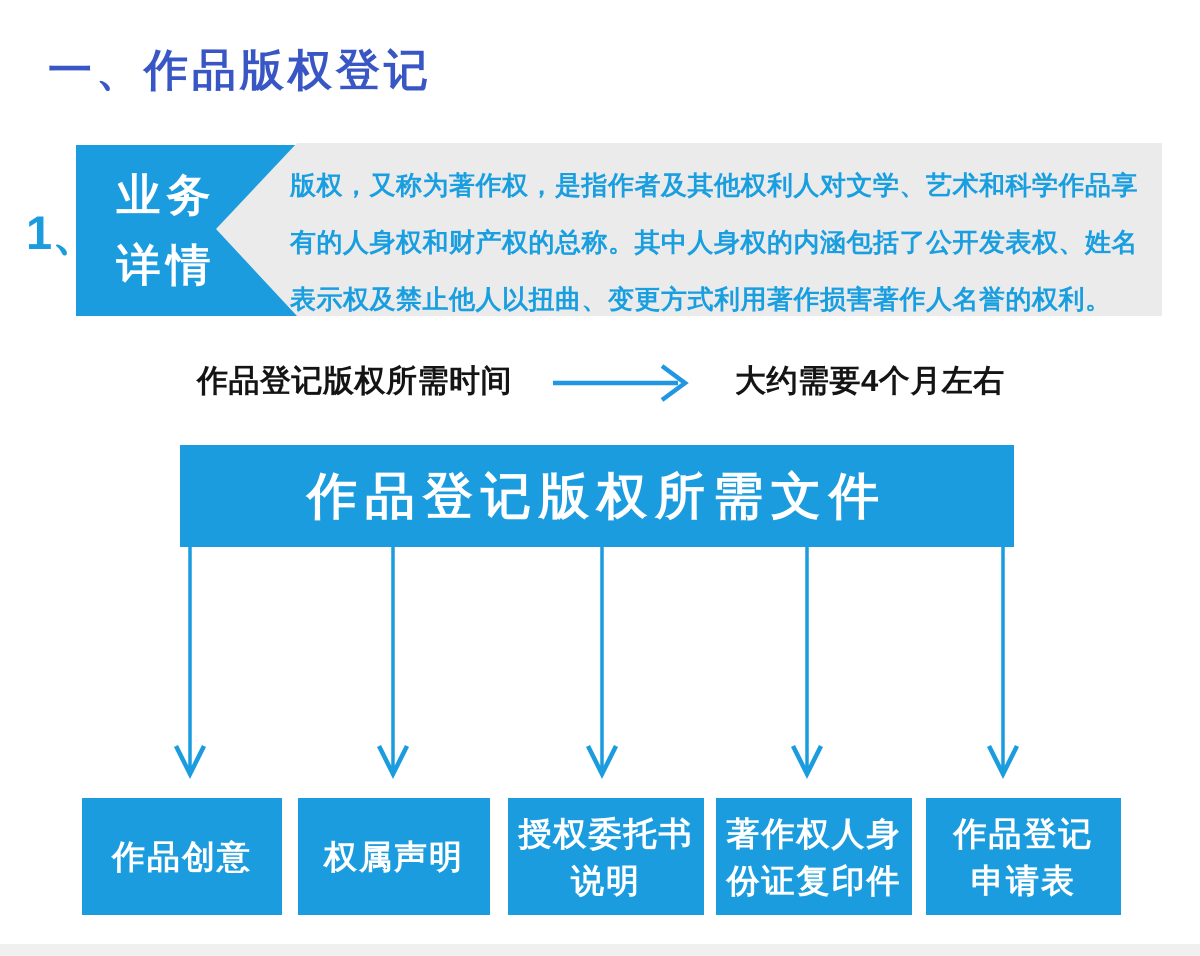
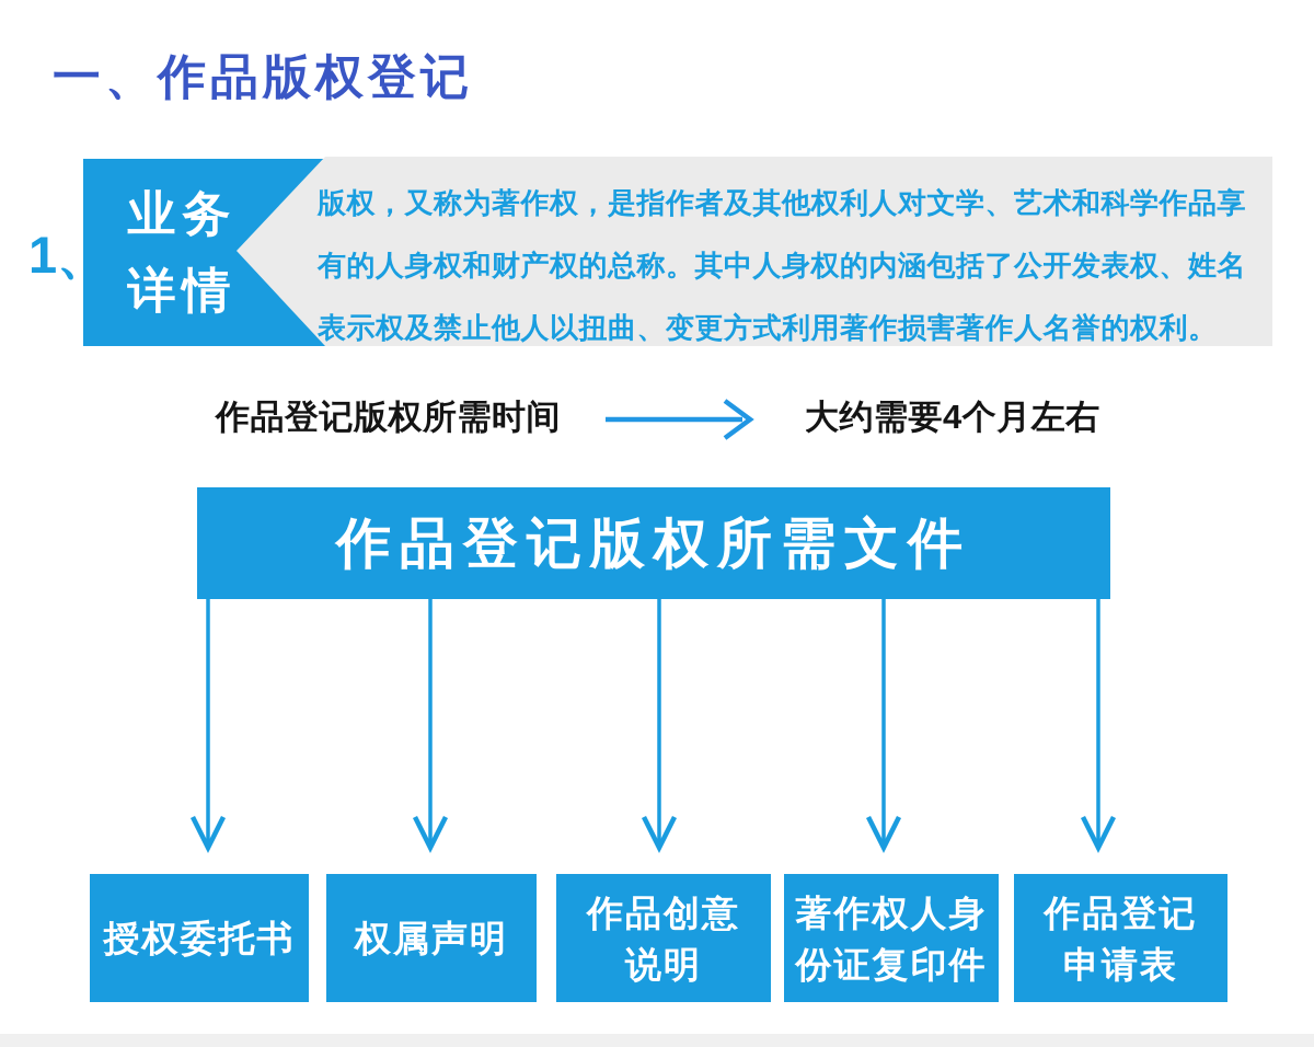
  一、作品版权登记
  业务
  详情
  版权，又称为著作权，是指作者及其他权利人对文学、艺术和科学作品享
  有的人身权和财产权的总称。其中人身权的内涵包括了公开发表权、姓名
  表示权及禁止他人以扭曲、变更方式利用著作损害著作人名誉的权利。
  作品登记版权所需时间
  大约需要4个月左右
  作品登记版权所需文件
- 作品创意
+ 授权委托书
  权属声明
- 授权委托书
+ 作品创意
  说明
  著作权人身
  份证复印件
  作品登记
  申请表
